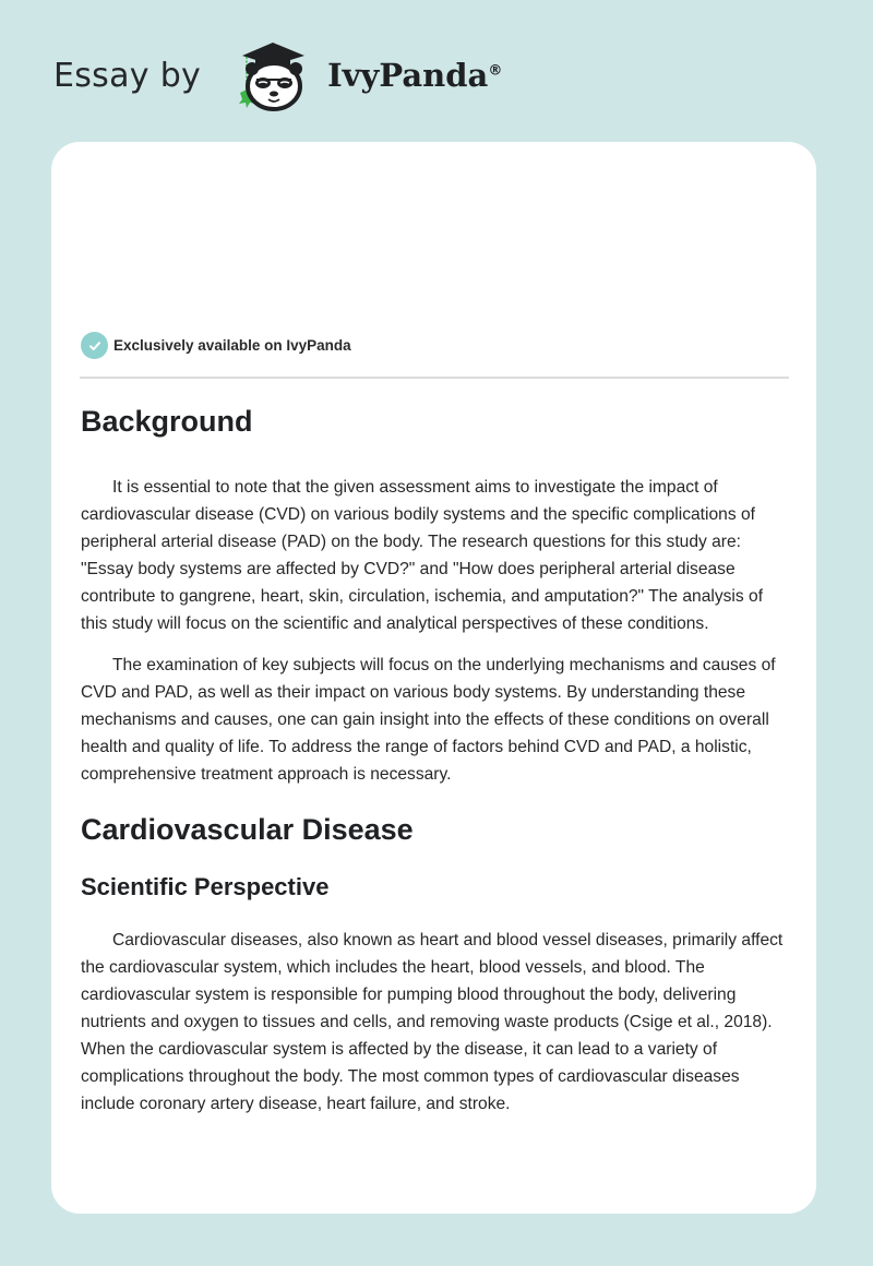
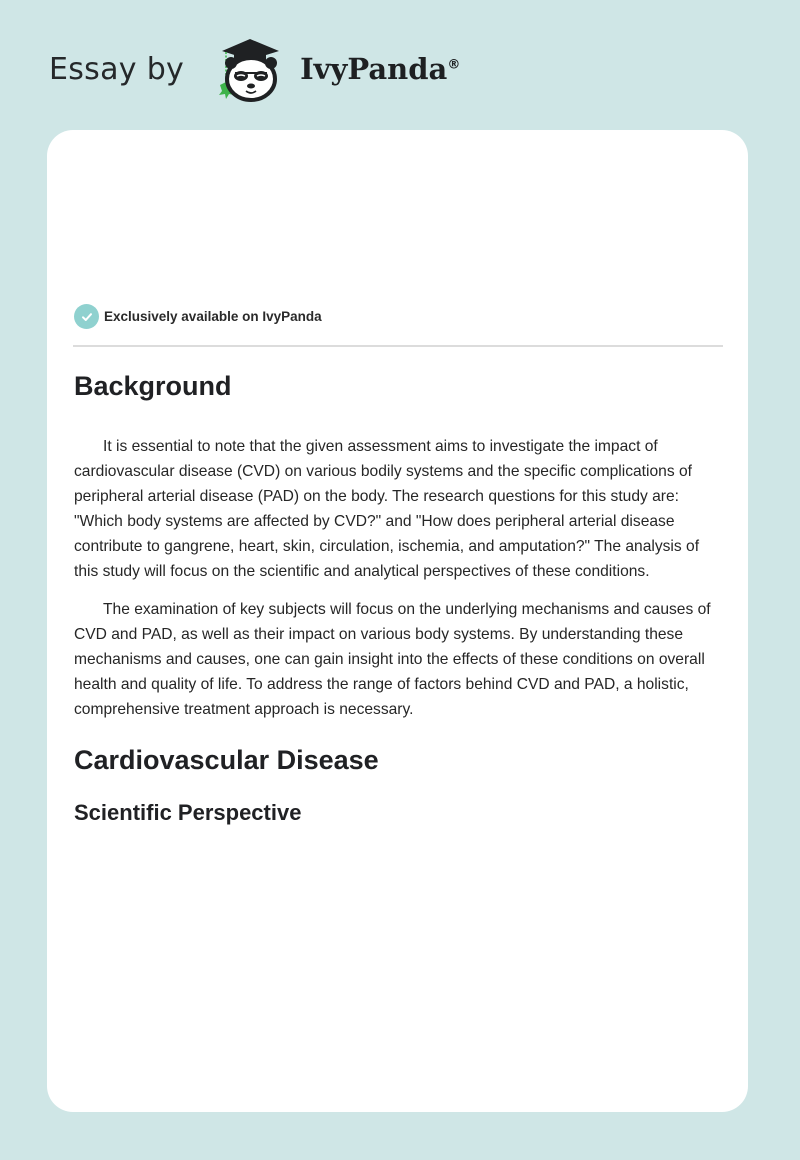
  Essay by
  IvyPanda®
  Exclusively available on IvyPanda
  Background
- It is essential to note that the given assessment aims to investigate the impact of cardiovascular disease (CVD) on various bodily systems and the specific complications of peripheral arterial disease (PAD) on the body. The research questions for this study are: "Essay body systems are affected by CVD?" and "How does peripheral arterial disease contribute to gangrene, heart, skin, circulation, ischemia, and amputation?" The analysis of this study will focus on the scientific and analytical perspectives of these conditions.
+ It is essential to note that the given assessment aims to investigate the impact of cardiovascular disease (CVD) on various bodily systems and the specific complications of peripheral arterial disease (PAD) on the body. The research questions for this study are: "Which body systems are affected by CVD?" and "How does peripheral arterial disease contribute to gangrene, heart, skin, circulation, ischemia, and amputation?" The analysis of this study will focus on the scientific and analytical perspectives of these conditions.
  The examination of key subjects will focus on the underlying mechanisms and causes of CVD and PAD, as well as their impact on various body systems. By understanding these mechanisms and causes, one can gain insight into the effects of these conditions on overall health and quality of life. To address the range of factors behind CVD and PAD, a holistic, comprehensive treatment approach is necessary.
  Cardiovascular Disease
  Scientific Perspective
- Cardiovascular diseases, also known as heart and blood vessel diseases, primarily affect the cardiovascular system, which includes the heart, blood vessels, and blood. The cardiovascular system is responsible for pumping blood throughout the body, delivering nutrients and oxygen to tissues and cells, and removing waste products (Csige et al., 2018). When the cardiovascular system is affected by the disease, it can lead to a variety of complications throughout the body. The most common types of cardiovascular diseases include coronary artery disease, heart failure, and stroke.
